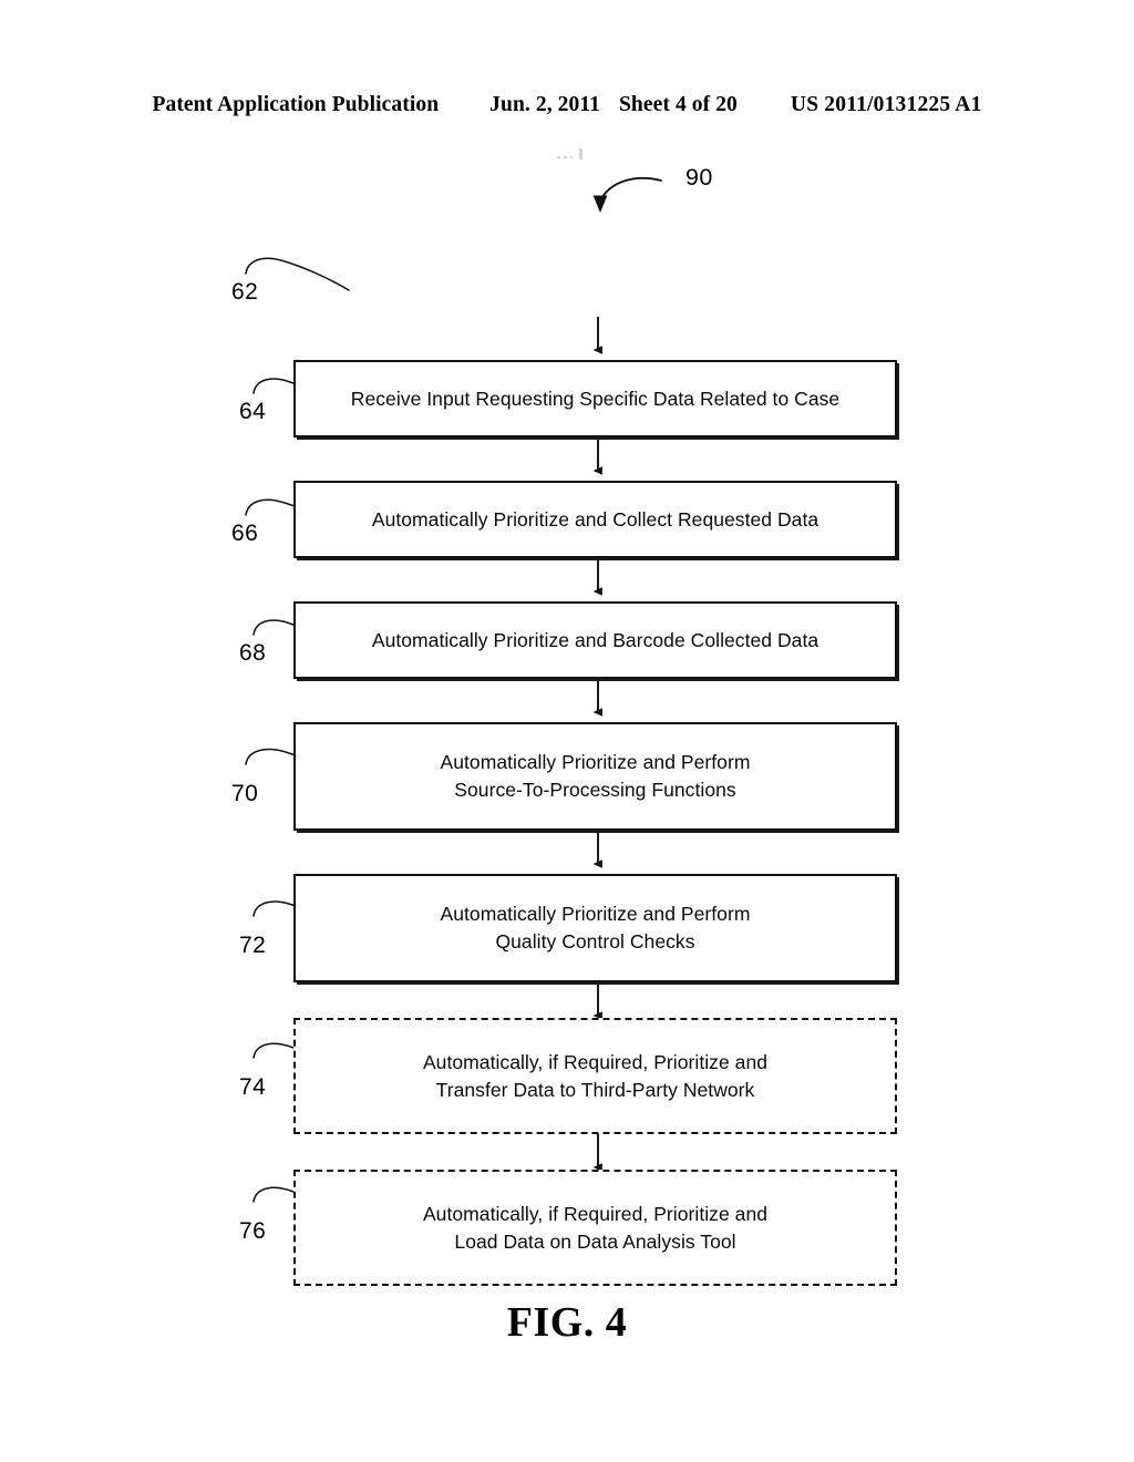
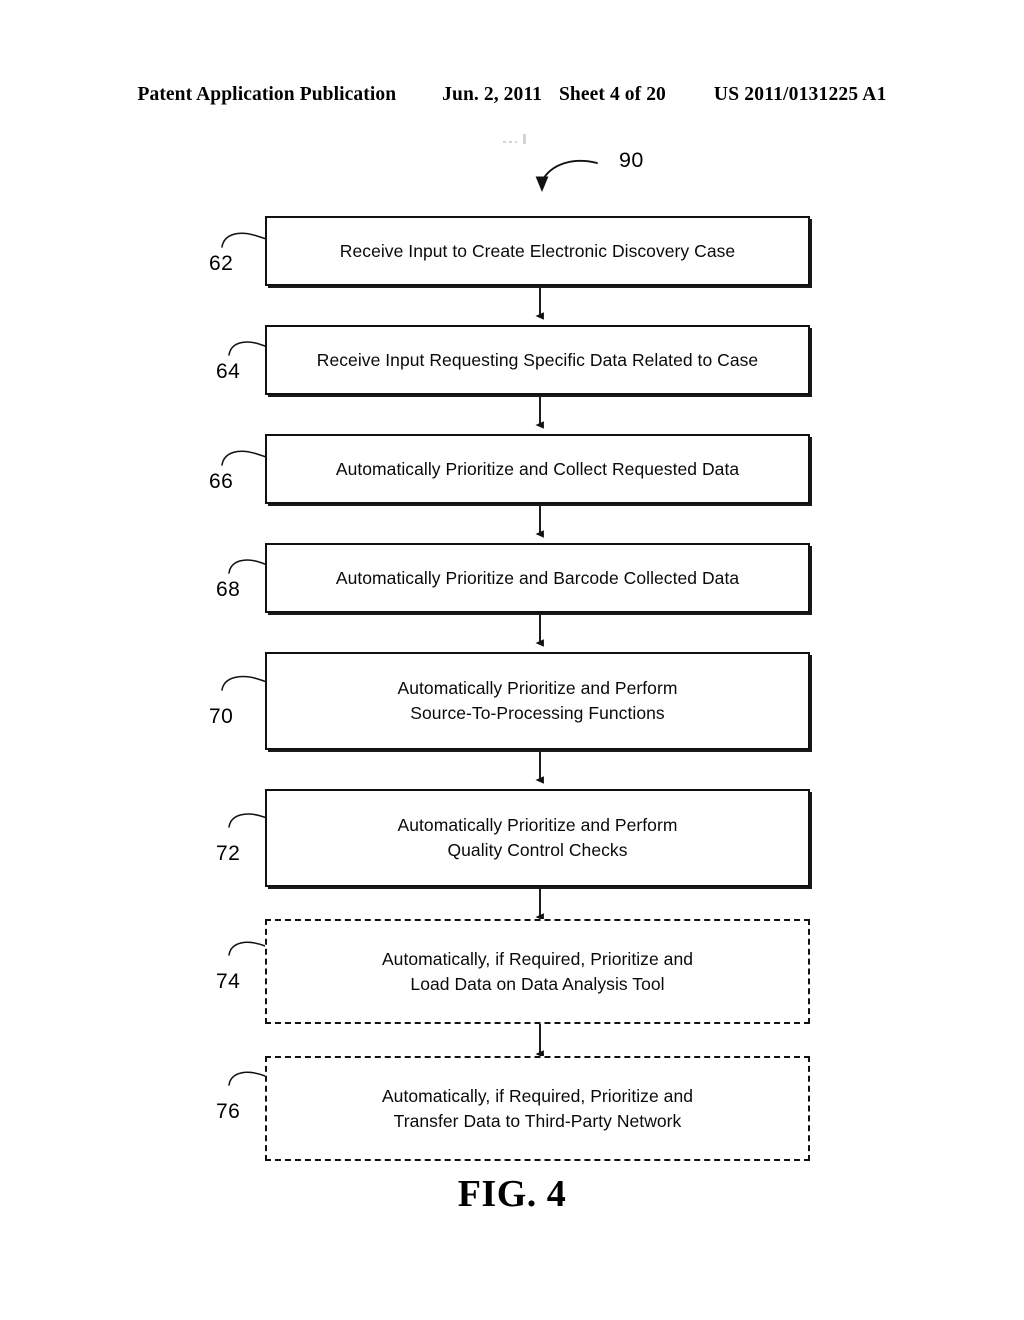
  Patent Application Publication
  Jun. 2, 2011
  Sheet 4 of 20
  US 2011/0131225 A1
  90
+ Receive Input to Create Electronic Discovery Case
  62
  Receive Input Requesting Specific Data Related to Case
  64
  Automatically Prioritize and Collect Requested Data
  66
  Automatically Prioritize and Barcode Collected Data
  68
  Automatically Prioritize and Perform
  Source-To-Processing Functions
  70
  Automatically Prioritize and Perform
  Quality Control Checks
  72
  Automatically, if Required, Prioritize and
- Transfer Data to Third-Party Network
+ Load Data on Data Analysis Tool
  74
  Automatically, if Required, Prioritize and
- Load Data on Data Analysis Tool
+ Transfer Data to Third-Party Network
  76
  FIG. 4
